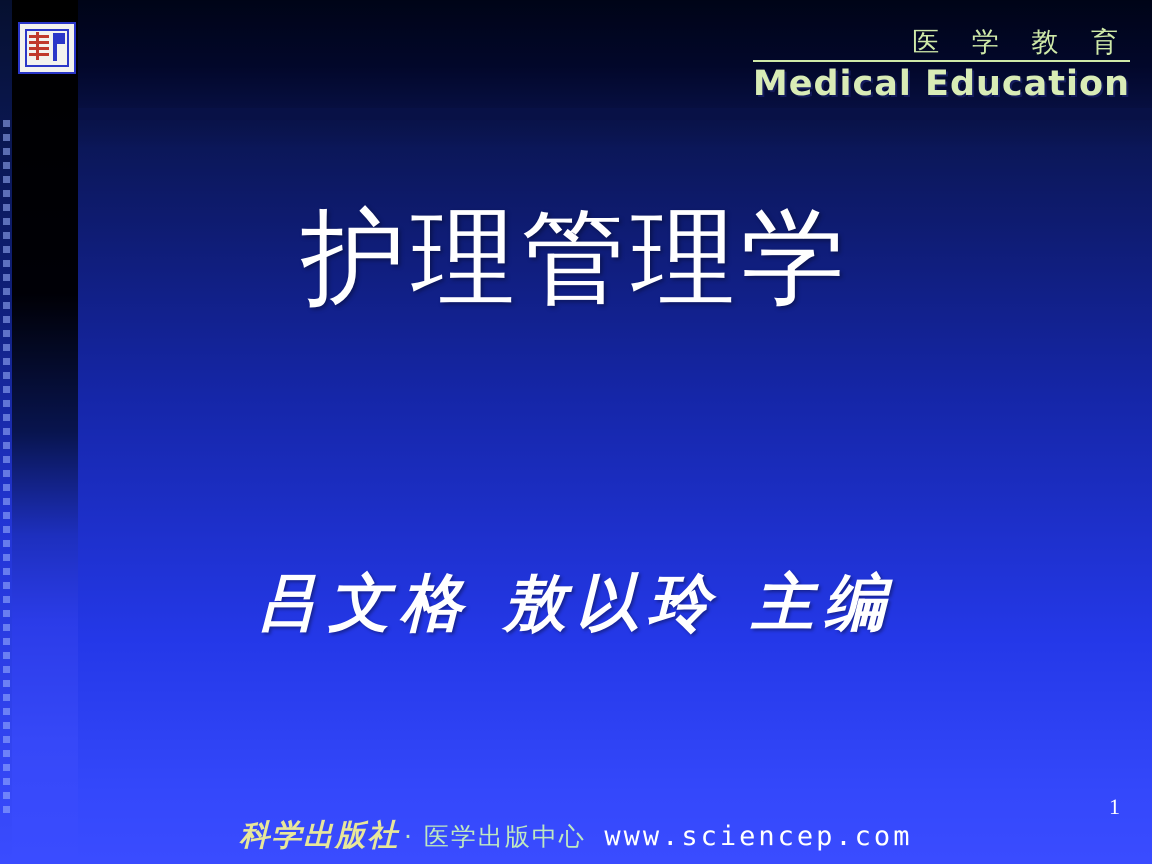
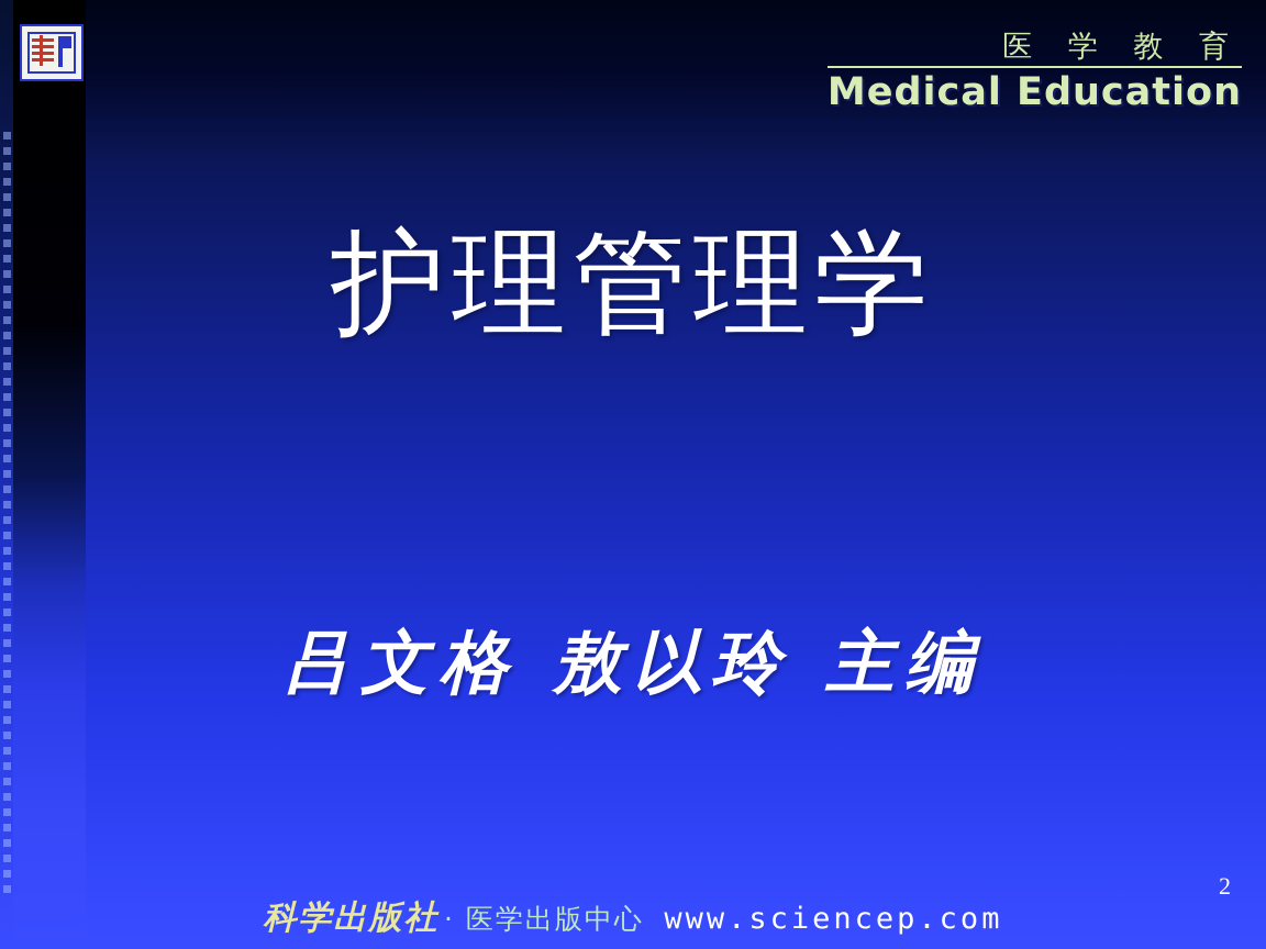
  医 学 教 育
  Medical Education
  护理管理学
  吕文格 敖以玲 主编
  科学出版社 · 医学出版中心 www.sciencep.com
- 1
+ 2
